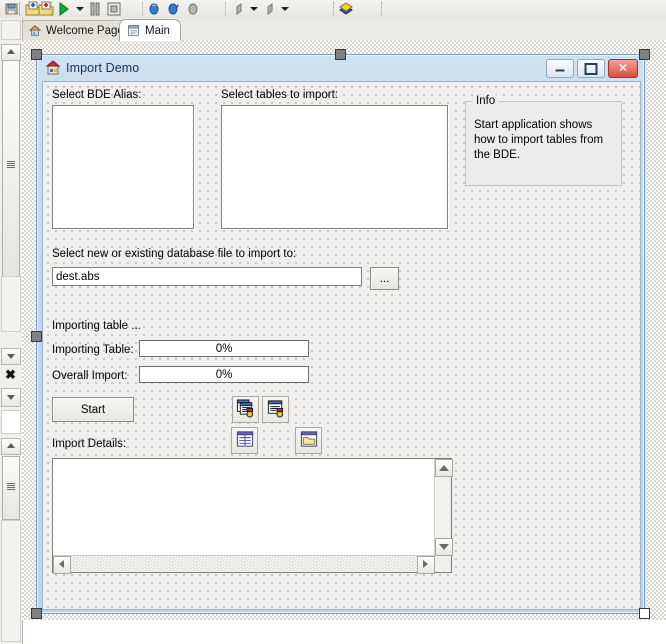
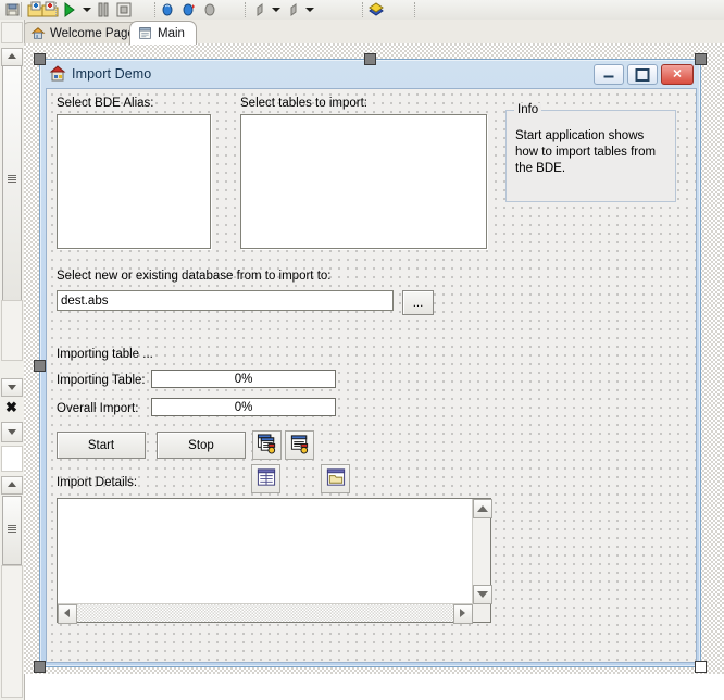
  Welcome Pag
  Main
  ✖
  Import Demo
  ✕
  Select BDE Alias:
  Select tables to import:
  Info
  Start application shows how to import tables from the BDE.
- Select new or existing database file to import to:
+ Select new or existing database from to import to:
  dest.abs
  ...
  Importing table ...
  Importing Table:
  0%
  Overall Import:
  0%
  Start
+ Stop
  Import Details:
